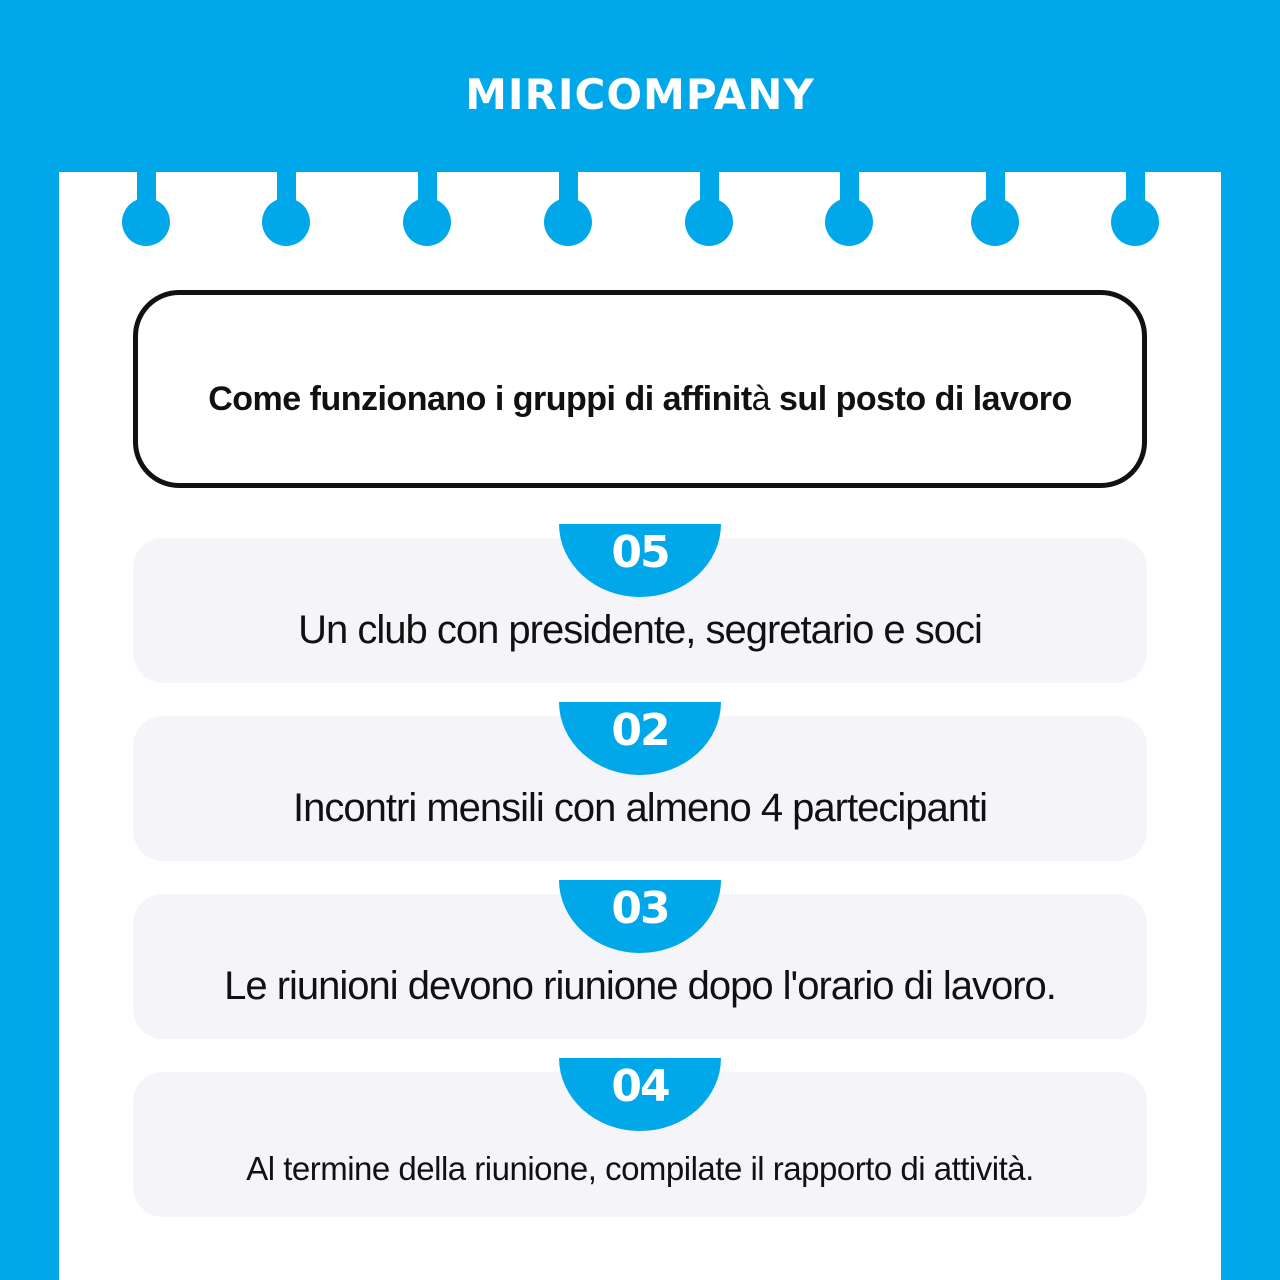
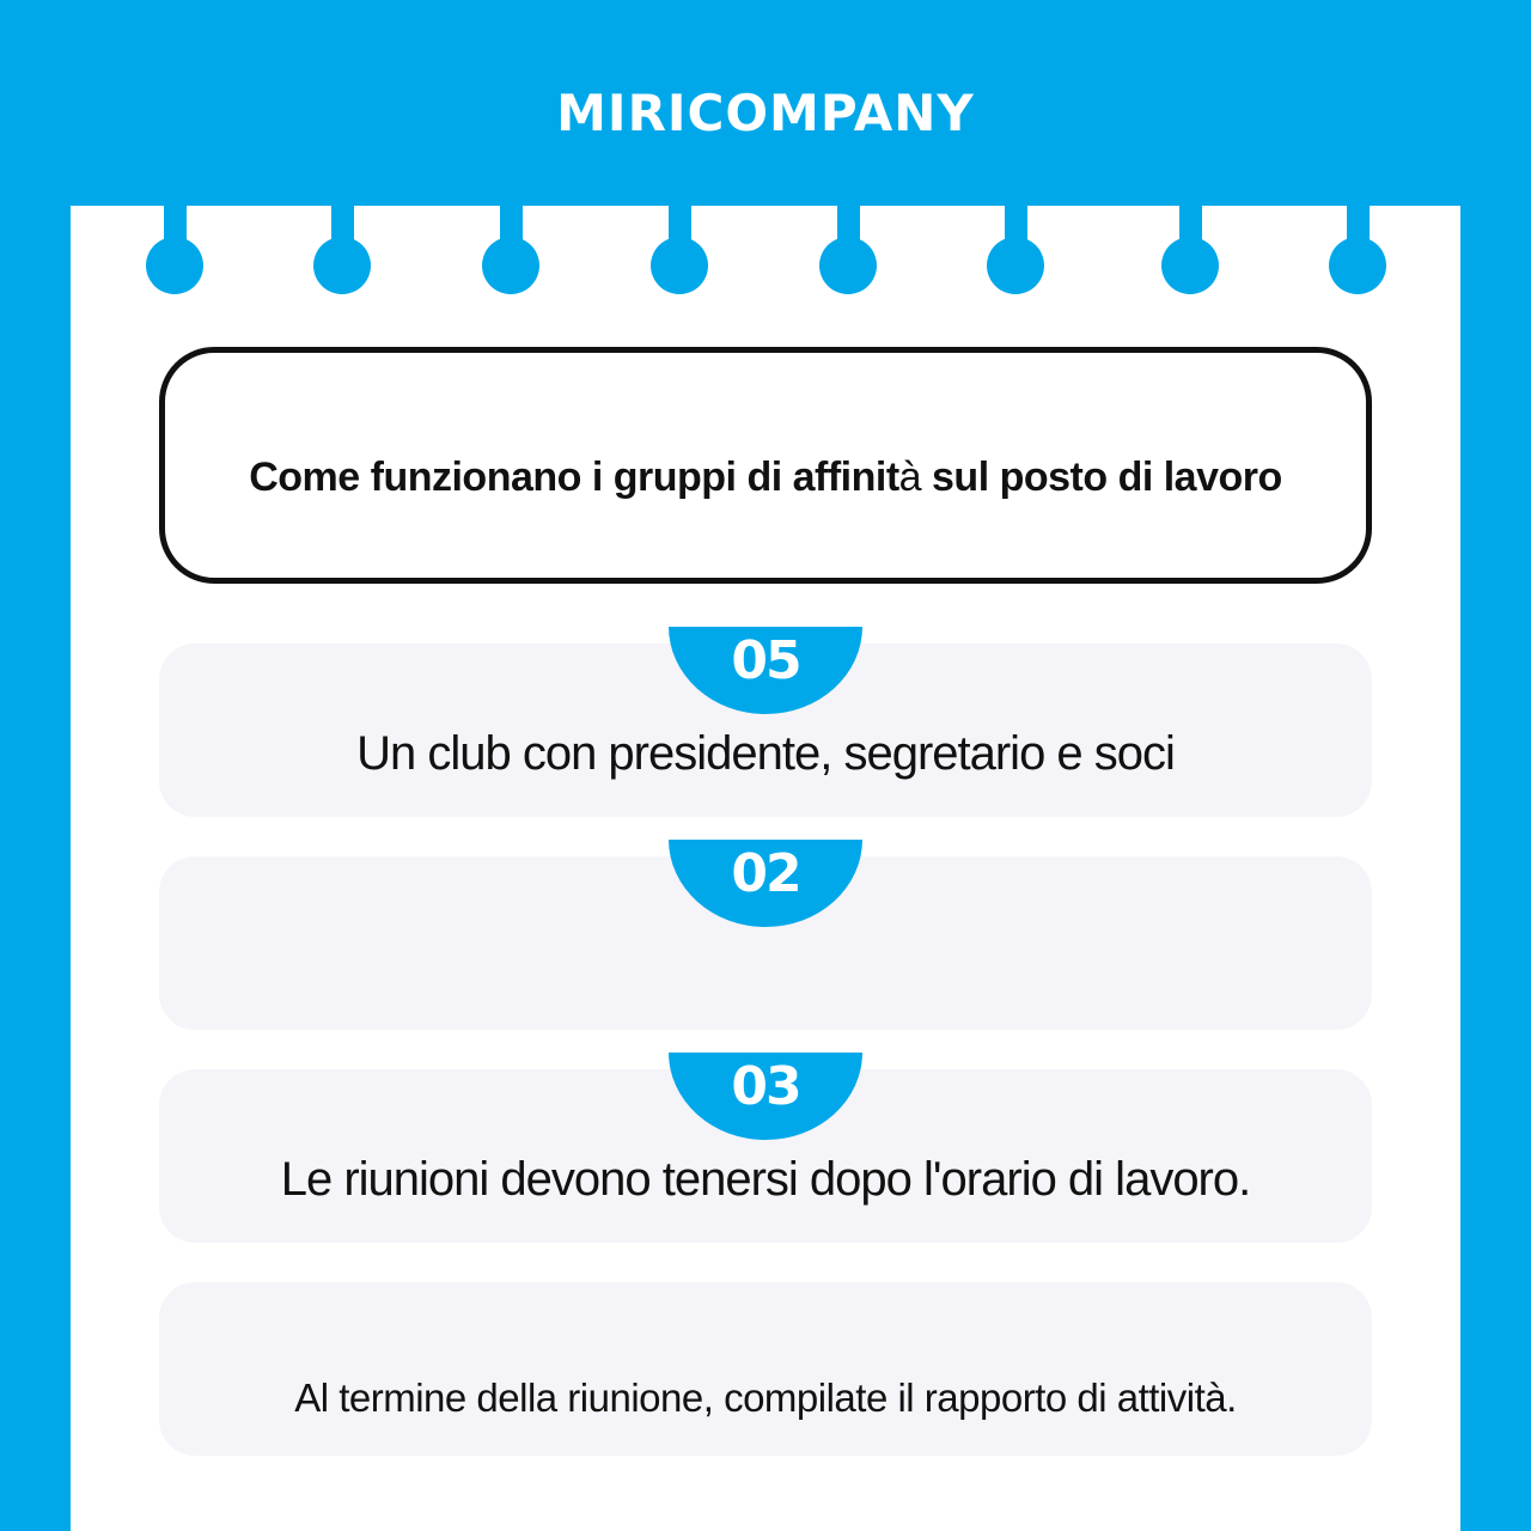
  MIRICOMPANY
  Come funzionano i gruppi di affinità sul posto di lavoro
  05
  Un club con presidente, segretario e soci
  02
- Incontri mensili con almeno 4 partecipanti
  03
- Le riunioni devono riunione dopo l'orario di lavoro.
+ Le riunioni devono tenersi dopo l'orario di lavoro.
- 04
  Al termine della riunione, compilate il rapporto di attività.
